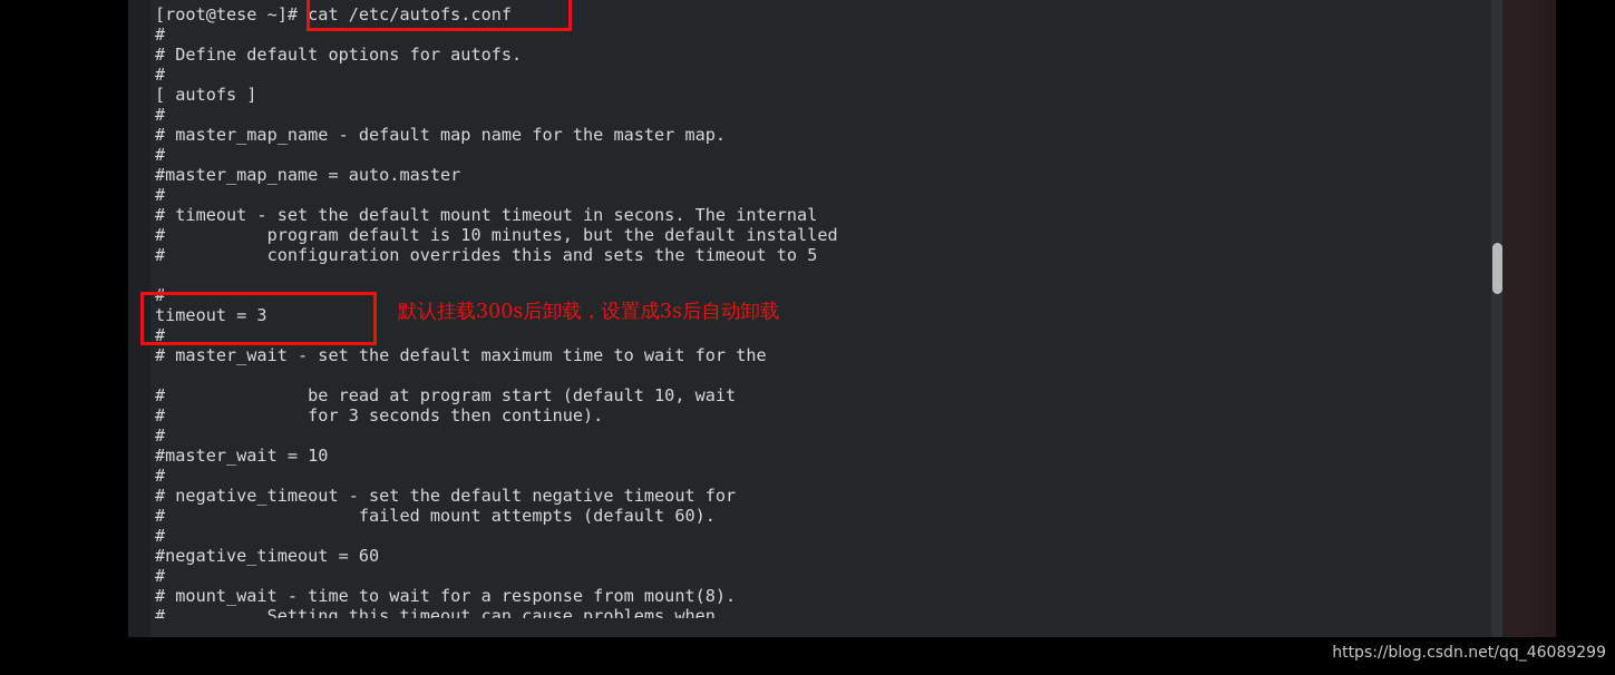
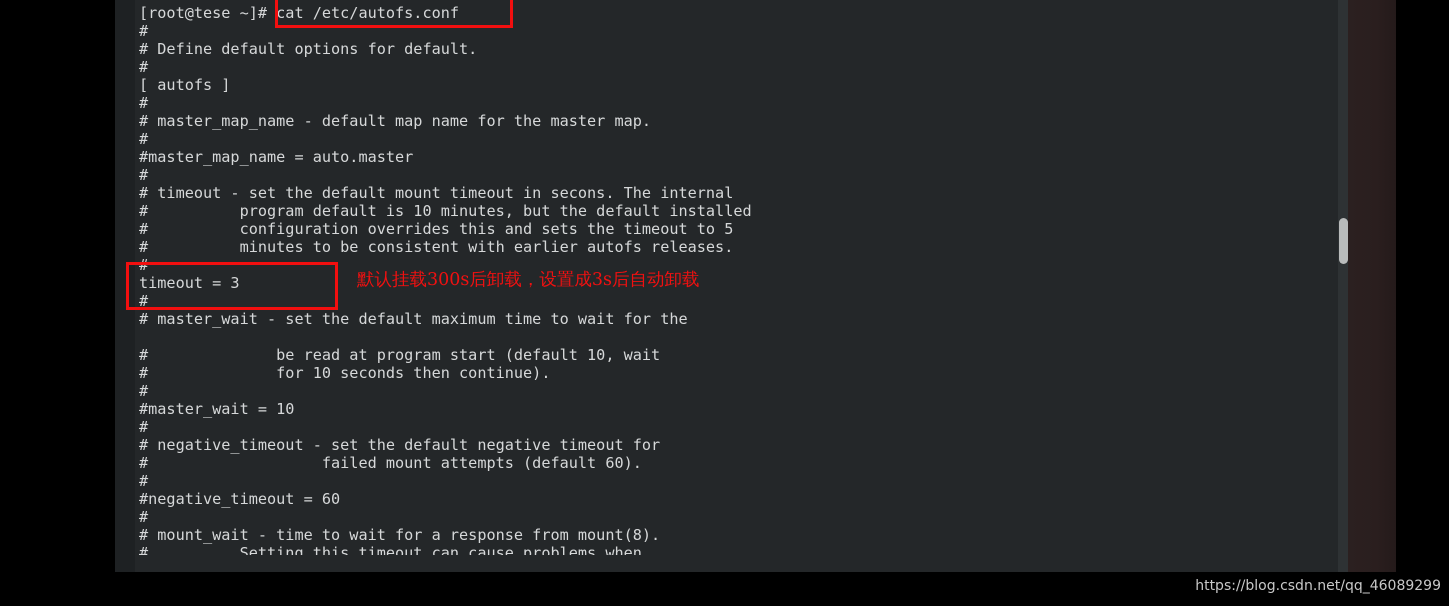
  [root@tese ~]# cat /etc/autofs.conf
  #
- # Define default options for autofs.
+ # Define default options for default.
  #
  [ autofs ]
  #
  # master_map_name - default map name for the master map.
  #
  #master_map_name = auto.master
  #
  # timeout - set the default mount timeout in secons. The internal
  # program default is 10 minutes, but the default installed
  # configuration overrides this and sets the timeout to 5
+ # minutes to be consistent with earlier autofs releases.
  #
  timeout = 3
  #
  # master_wait - set the default maximum time to wait for the
  # be read at program start (default 10, wait
- # for 3 seconds then continue).
+ # for 10 seconds then continue).
  #
  #master_wait = 10
  #
  # negative_timeout - set the default negative timeout for
  # failed mount attempts (default 60).
  #
  #negative_timeout = 60
  #
  # mount_wait - time to wait for a response from mount(8).
  # Setting this timeout can cause problems when
  默认挂载300s后卸载，设置成3s后自动卸载
  https://blog.csdn.net/qq_46089299
